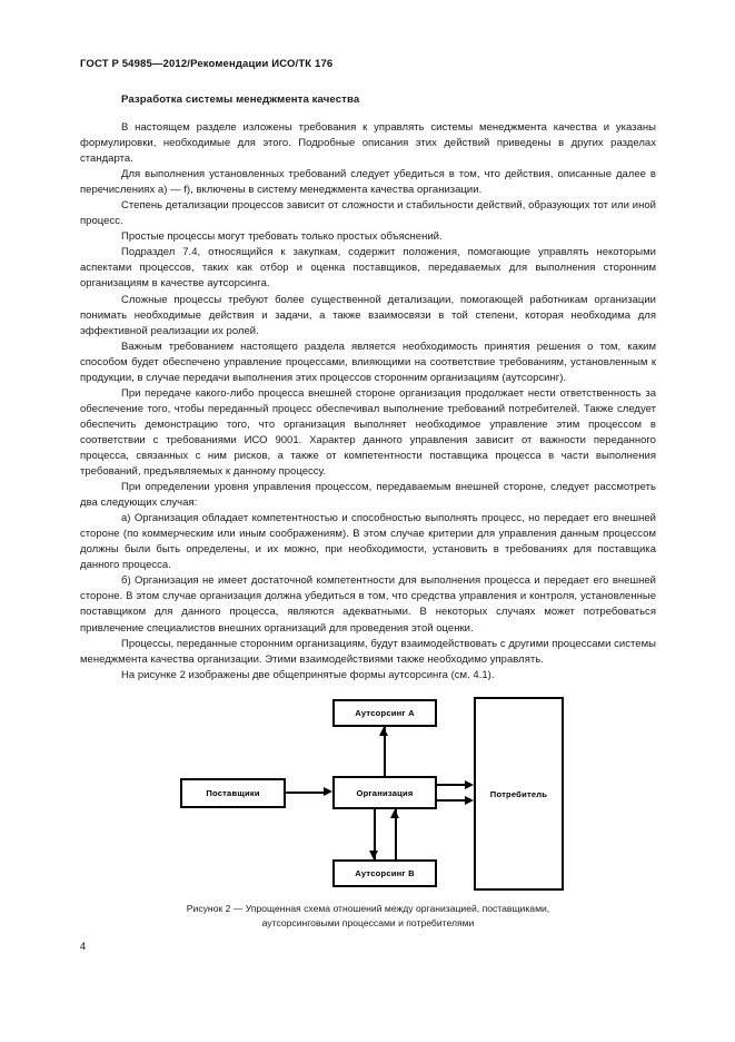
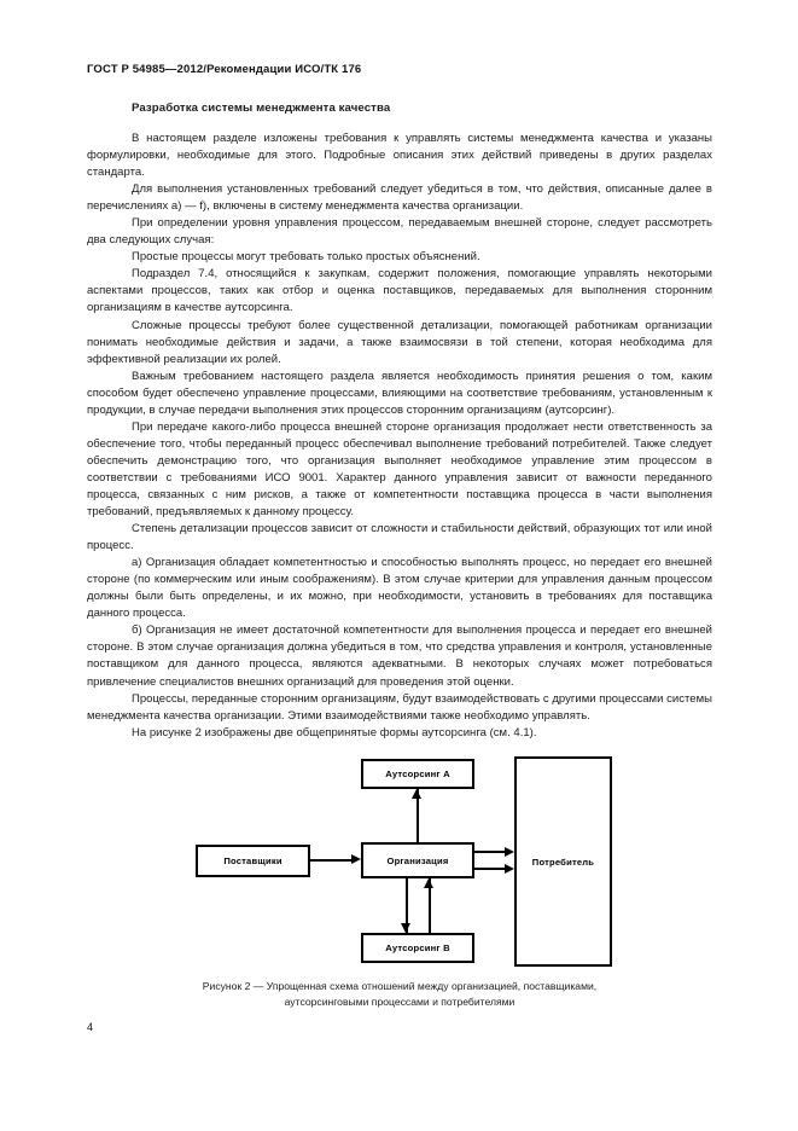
  ГОСТ Р 54985—2012/Рекомендации ИСО/ТК 176
  Разработка системы менеджмента качества
  В настоящем разделе изложены требования к управлять системы менеджмента качества и указаны формулировки, необходимые для этого. Подробные описания этих действий приведены в других разделах стандарта.
  Для выполнения установленных требований следует убедиться в том, что действия, описанные далее в перечислениях a) — f), включены в систему менеджмента качества организации.
- Степень детализации процессов зависит от сложности и стабильности действий, образующих тот или иной процесс.
+ При определении уровня управления процессом, передаваемым внешней стороне, следует рассмотреть два следующих случая:
  Простые процессы могут требовать только простых объяснений.
  Подраздел 7.4, относящийся к закупкам, содержит положения, помогающие управлять некоторыми аспектами процессов, таких как отбор и оценка поставщиков, передаваемых для выполнения сторонним организациям в качестве аутсорсинга.
  Сложные процессы требуют более существенной детализации, помогающей работникам организации понимать необходимые действия и задачи, а также взаимосвязи в той степени, которая необходима для эффективной реализации их ролей.
  Важным требованием настоящего раздела является необходимость принятия решения о том, каким способом будет обеспечено управление процессами, влияющими на соответствие требованиям, установленным к продукции, в случае передачи выполнения этих процессов сторонним организациям (аутсорсинг).
  При передаче какого-либо процесса внешней стороне организация продолжает нести ответственность за обеспечение того, чтобы переданный процесс обеспечивал выполнение требований потребителей. Также следует обеспечить демонстрацию того, что организация выполняет необходимое управление этим процессом в соответствии с требованиями ИСО 9001. Характер данного управления зависит от важности переданного процесса, связанных с ним рисков, а также от компетентности поставщика процесса в части выполнения требований, предъявляемых к данному процессу.
- При определении уровня управления процессом, передаваемым внешней стороне, следует рассмотреть два следующих случая:
+ Степень детализации процессов зависит от сложности и стабильности действий, образующих тот или иной процесс.
  а) Организация обладает компетентностью и способностью выполнять процесс, но передает его внешней стороне (по коммерческим или иным соображениям). В этом случае критерии для управления данным процессом должны были быть определены, и их можно, при необходимости, установить в требованиях для поставщика данного процесса.
  б) Организация не имеет достаточной компетентности для выполнения процесса и передает его внешней стороне. В этом случае организация должна убедиться в том, что средства управления и контроля, установленные поставщиком для данного процесса, являются адекватными. В некоторых случаях может потребоваться привлечение специалистов внешних организаций для проведения этой оценки.
  Процессы, переданные сторонним организациям, будут взаимодействовать с другими процессами системы менеджмента качества организации. Этими взаимодействиями также необходимо управлять.
  На рисунке 2 изображены две общепринятые формы аутсорсинга (см. 4.1).
  Аутсорсинг А
  Поставщики
  Организация
  Аутсорсинг В
  Потребитель
  Рисунок 2 — Упрощенная схема отношений между организацией, поставщиками,
  аутсорсинговыми процессами и потребителями
  4
